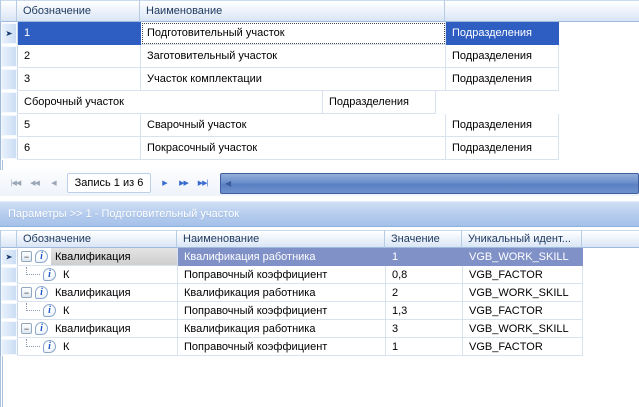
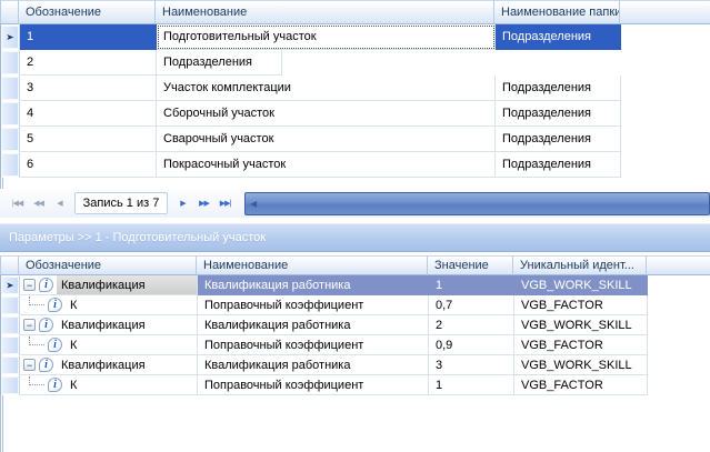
  Обозначение
  Наименование
+ Наименование папки
  ➤
  1
  Подготовительный участок
  Подразделения
  2
- Заготовительный участок
  Подразделения
  3
  Участок комплектации
  Подразделения
+ 4
  Сборочный участок
  Подразделения
  5
  Сварочный участок
  Подразделения
  6
  Покрасочный участок
  Подразделения
- Запись 1 из 6
+ Запись 1 из 7
  ◀
  Параметры >> 1 - Подготовительный участок
  Обозначение
  Наименование
  Значение
  Уникальный идент...
  ➤
  −
  i
  Квалификация
  Квалификация работника
  1
  VGB_WORK_SKILL
  i
  К
  Поправочный коэффициент
- 0,8
+ 0,7
  VGB_FACTOR
  −
  i
  Квалификация
  Квалификация работника
  2
  VGB_WORK_SKILL
  i
  К
  Поправочный коэффициент
- 1,3
+ 0,9
  VGB_FACTOR
  −
  i
  Квалификация
  Квалификация работника
  3
  VGB_WORK_SKILL
  i
  К
  Поправочный коэффициент
  1
  VGB_FACTOR
